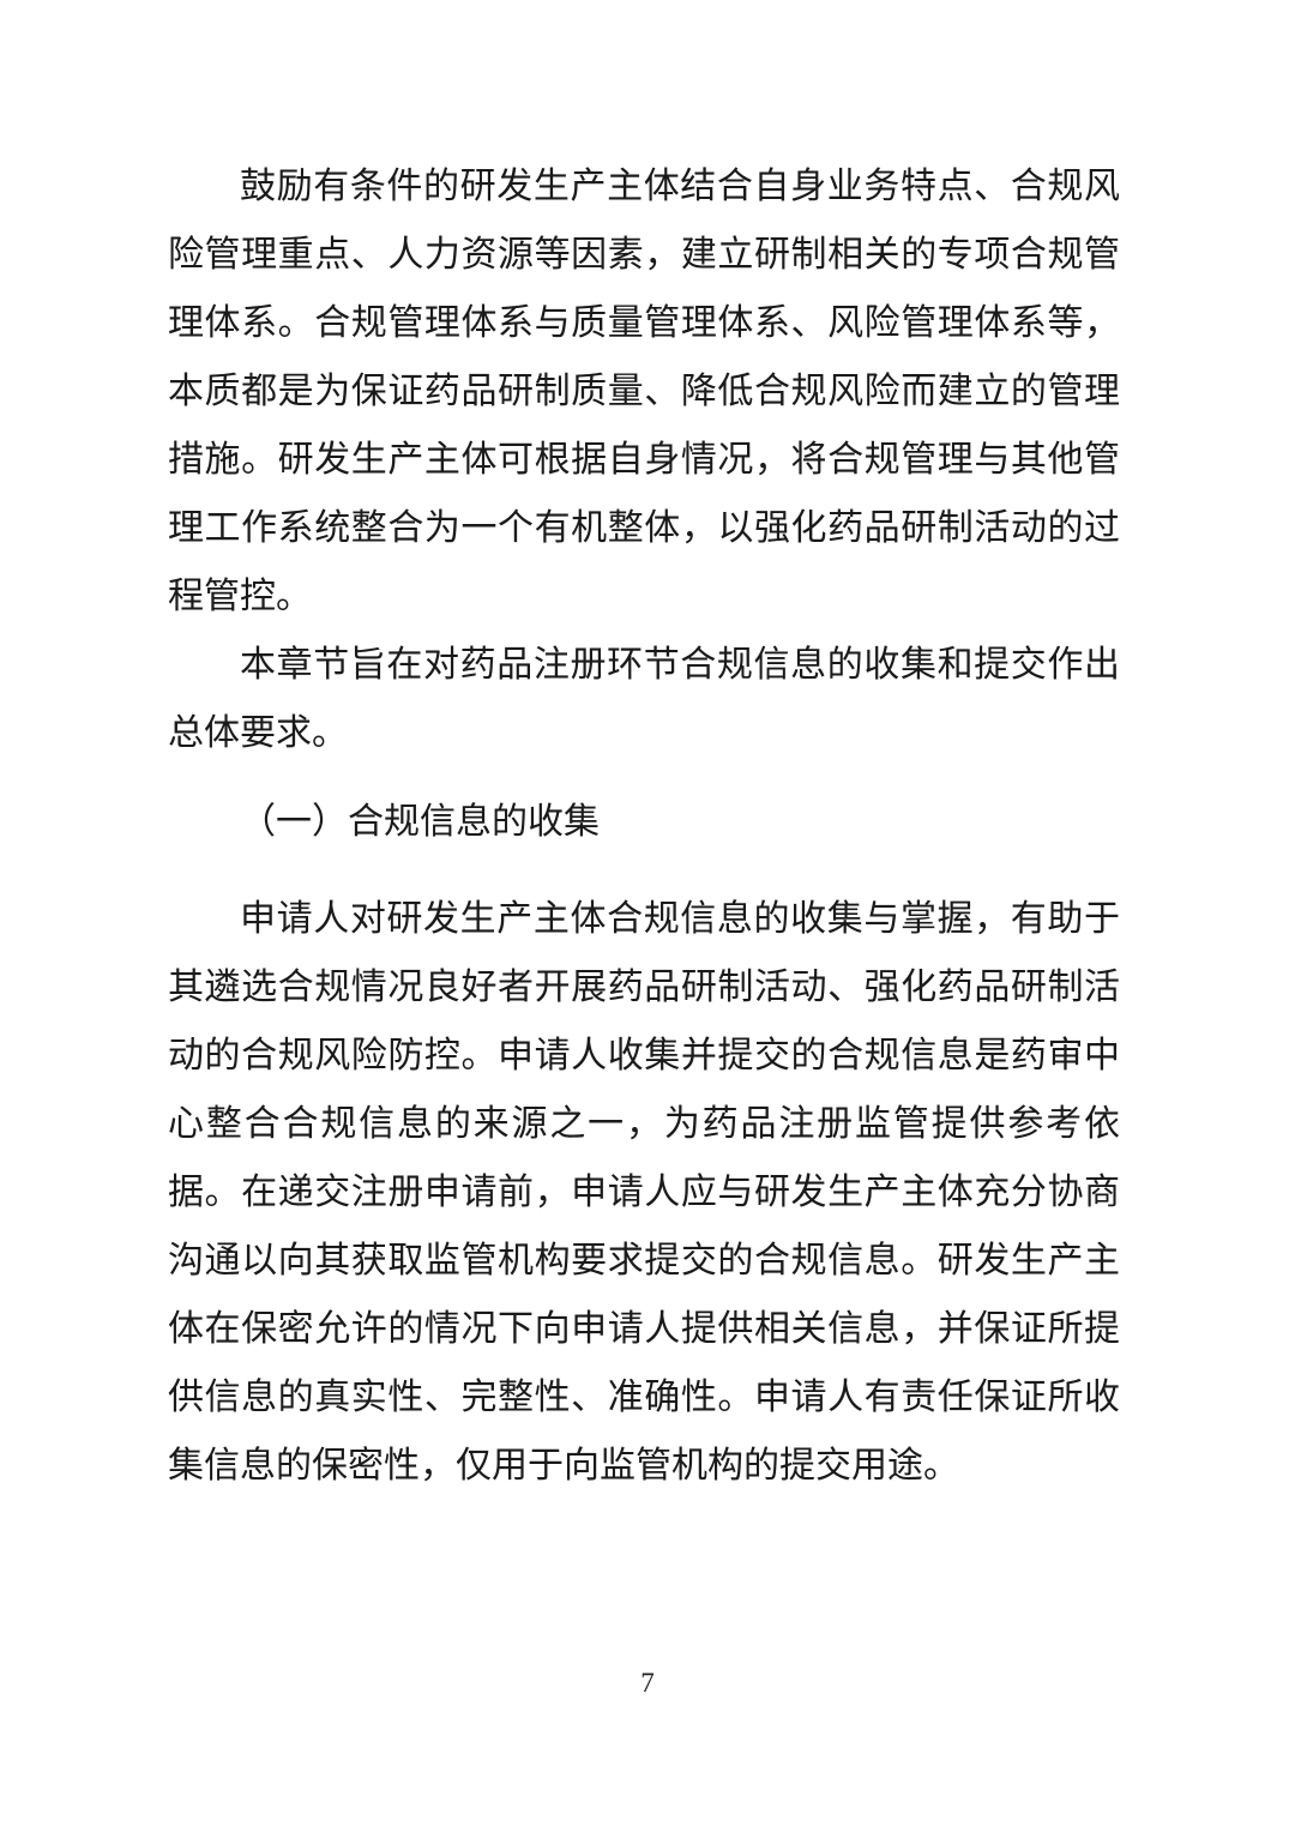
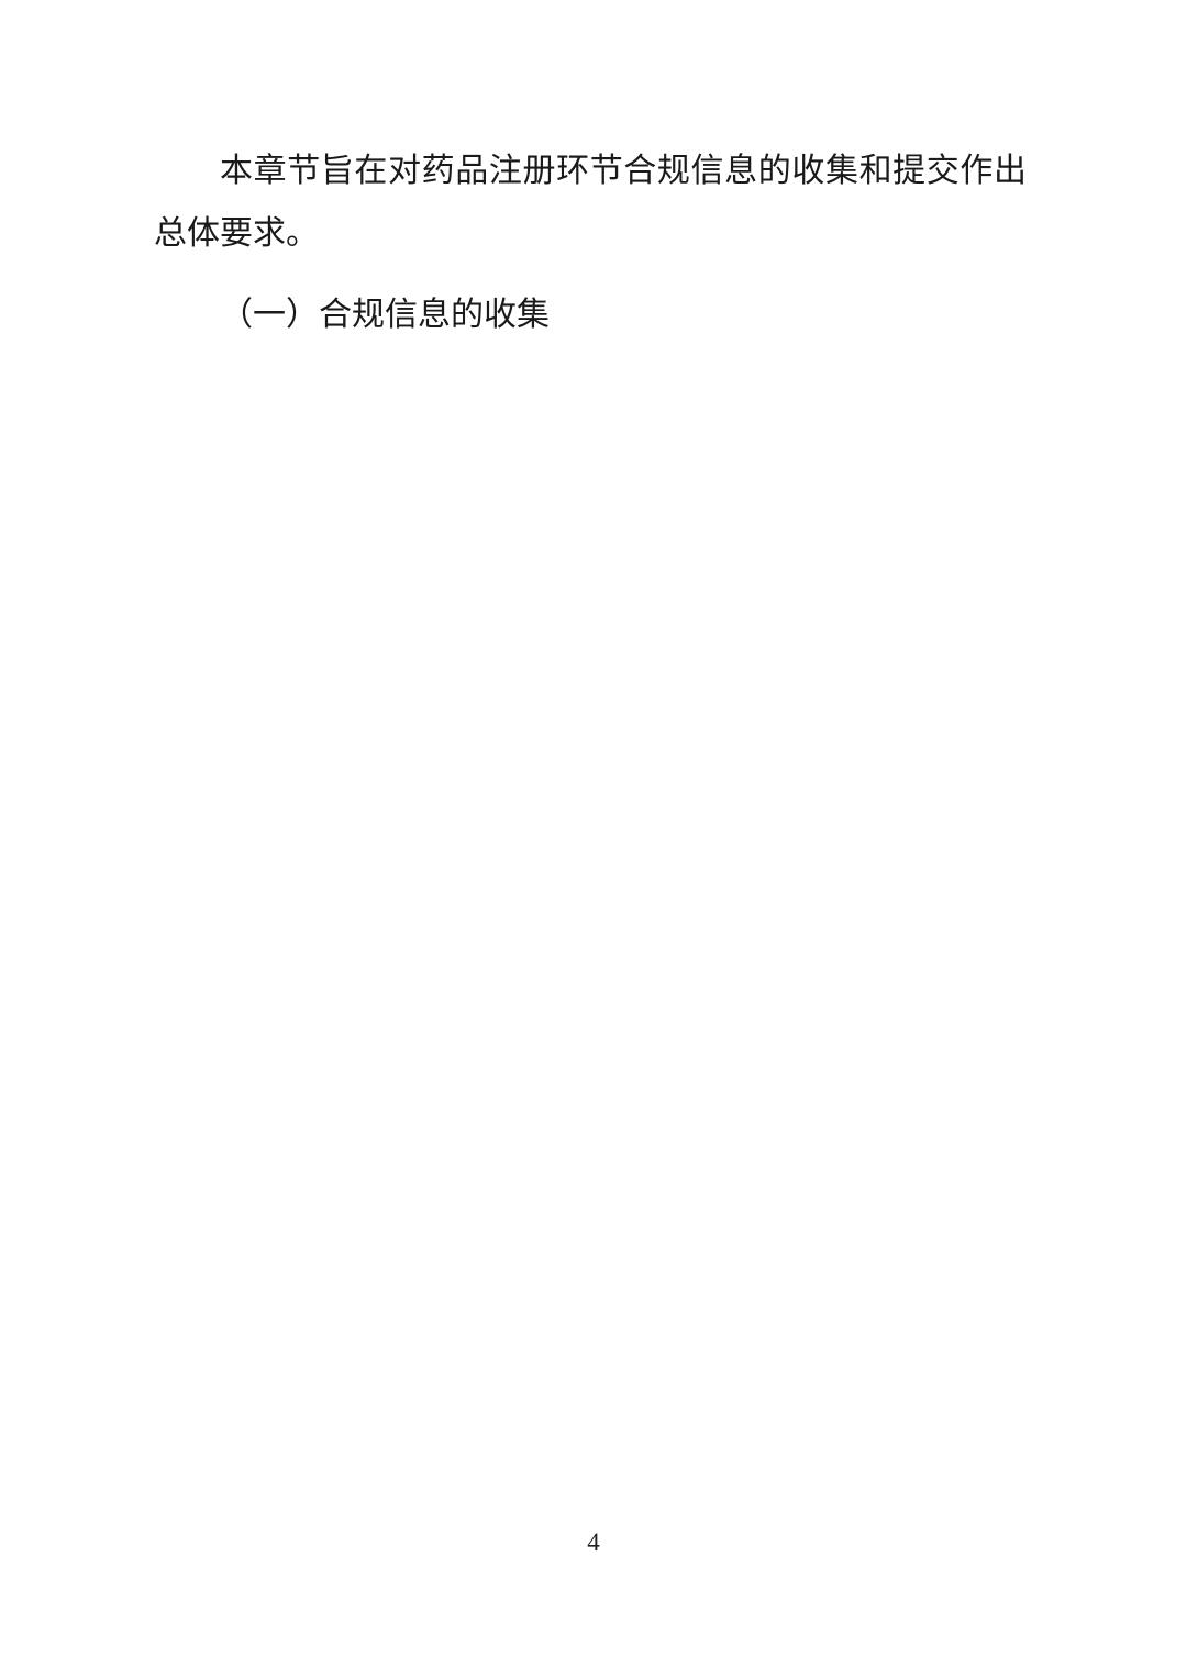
- 鼓励有条件的研发生产主体结合自身业务特点、合规风险管理重点、人力资源等因素，建立研制相关的专项合规管理体系。合规管理体系与质量管理体系、风险管理体系等，本质都是为保证药品研制质量、降低合规风险而建立的管理措施。研发生产主体可根据自身情况，将合规管理与其他管理工作系统整合为一个有机整体，以强化药品研制活动的过程管控。
  本章节旨在对药品注册环节合规信息的收集和提交作出总体要求。
  （一）合规信息的收集
- 申请人对研发生产主体合规信息的收集与掌握，有助于其遴选合规情况良好者开展药品研制活动、强化药品研制活动的合规风险防控。申请人收集并提交的合规信息是药审中心整合合规信息的来源之一，为药品注册监管提供参考依据。在递交注册申请前，申请人应与研发生产主体充分协商沟通以向其获取监管机构要求提交的合规信息。研发生产主体在保密允许的情况下向申请人提供相关信息，并保证所提供信息的真实性、完整性、准确性。申请人有责任保证所收集信息的保密性，仅用于向监管机构的提交用途。
- 7
+ 4
